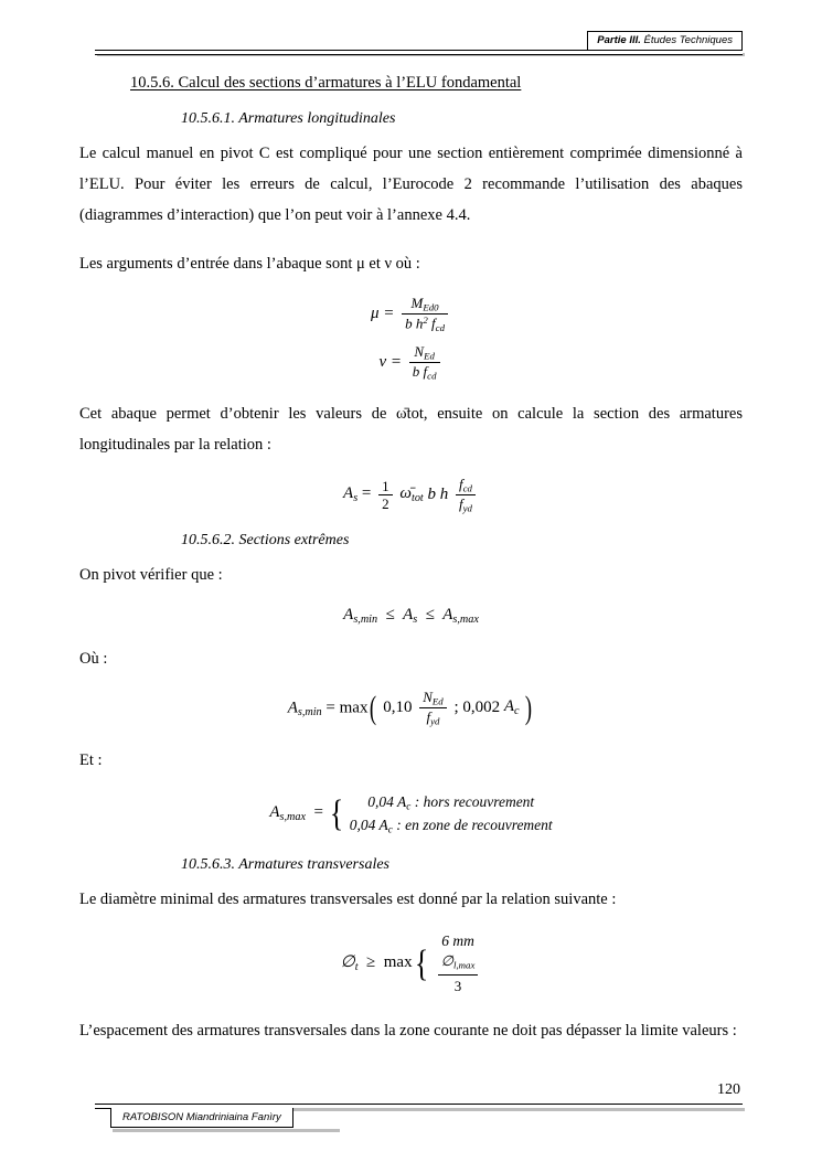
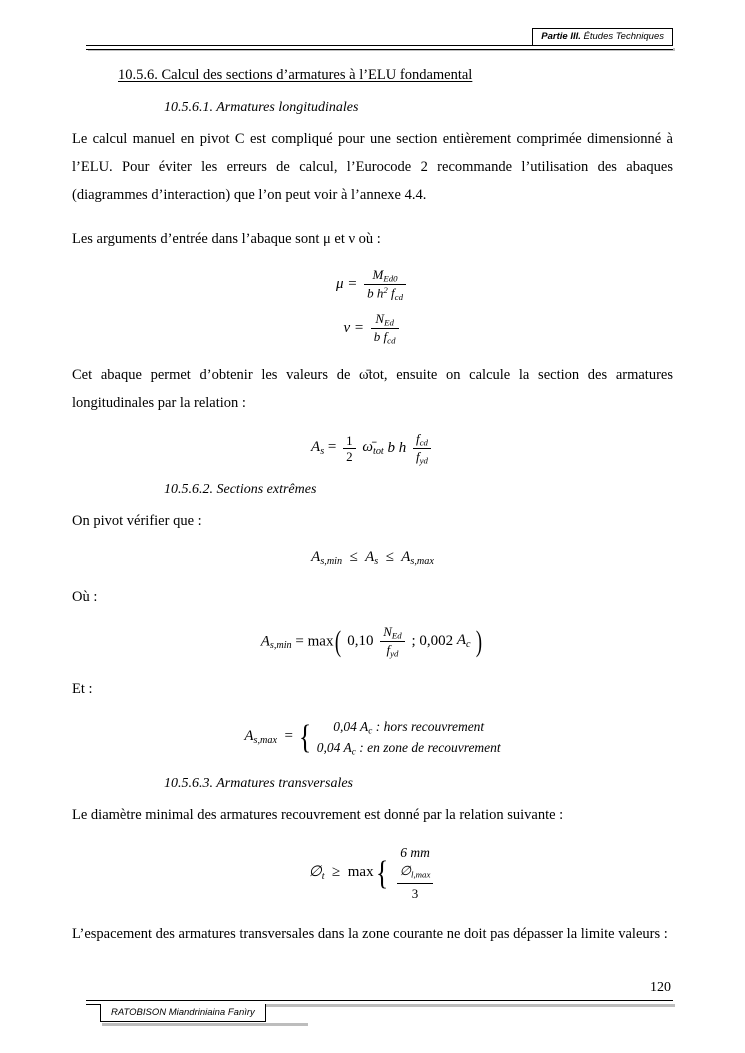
  Partie III. Études Techniques
  10.5.6. Calcul des sections d’armatures à l’ELU fondamental
  10.5.6.1. Armatures longitudinales
  Le calcul manuel en pivot C est compliqué pour une section entièrement comprimée dimensionné à l’ELU. Pour éviter les erreurs de calcul, l’Eurocode 2 recommande l’utilisation des abaques (diagrammes d’interaction) que l’on peut voir à l’annexe 4.4.
  Les arguments d’entrée dans l’abaque sont μ et ν où :
  μ =
  MEd0
  b h2 fcd
  ν =
  NEd
  b fcd
  Cet abaque permet d’obtenir les valeurs de ω̄tot, ensuite on calcule la section des armatures longitudinales par la relation :
  As =
  1
  2
  ω̄tot b h
  fcd
  fyd
  10.5.6.2. Sections extrêmes
  On pivot vérifier que :
  As,min ≤ As ≤ As,max
  Où :
  As,min = max( 0,10
  NEd
  fyd
  ; 0,002 Ac )
  Et :
  As,max = {
  0,04 Ac : hors recouvrement
  0,04 Ac : en zone de recouvrement
  10.5.6.3. Armatures transversales
- Le diamètre minimal des armatures transversales est donné par la relation suivante :
+ Le diamètre minimal des armatures recouvrement est donné par la relation suivante :
  ∅t ≥ max {
  6 mm
  ∅l,max
  3
  L’espacement des armatures transversales dans la zone courante ne doit pas dépasser la limite valeurs :
  120
  RATOBISON Miandriniaina Fanìry
